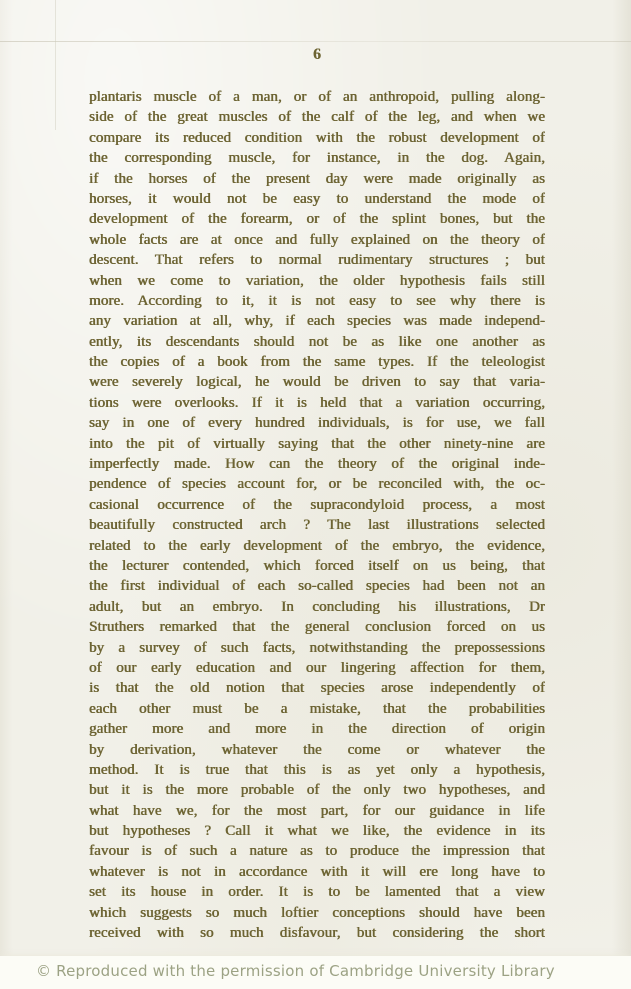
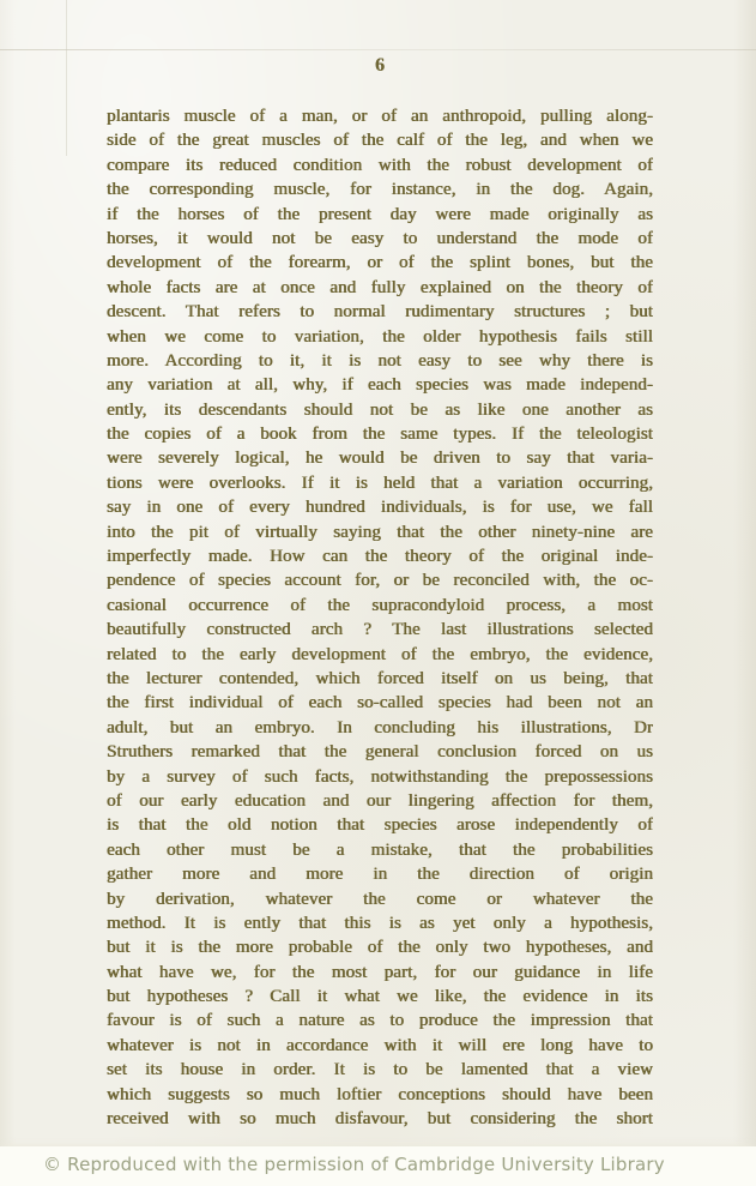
  6
  plantaris muscle of a man, or of an anthropoid, pulling along-
  side of the great muscles of the calf of the leg, and when we
  compare its reduced condition with the robust development of
  the corresponding muscle, for instance, in the dog. Again,
  if the horses of the present day were made originally as
  horses, it would not be easy to understand the mode of
  development of the forearm, or of the splint bones, but the
  whole facts are at once and fully explained on the theory of
  descent. That refers to normal rudimentary structures ; but
  when we come to variation, the older hypothesis fails still
  more. According to it, it is not easy to see why there is
  any variation at all, why, if each species was made independ-
  ently, its descendants should not be as like one another as
  the copies of a book from the same types. If the teleologist
  were severely logical, he would be driven to say that varia-
  tions were overlooks. If it is held that a variation occurring,
  say in one of every hundred individuals, is for use, we fall
  into the pit of virtually saying that the other ninety-nine are
  imperfectly made. How can the theory of the original inde-
  pendence of species account for, or be reconciled with, the oc-
  casional occurrence of the supracondyloid process, a most
  beautifully constructed arch ? The last illustrations selected
  related to the early development of the embryo, the evidence,
  the lecturer contended, which forced itself on us being, that
  the first individual of each so-called species had been not an
  adult, but an embryo. In concluding his illustrations, Dr
  Struthers remarked that the general conclusion forced on us
  by a survey of such facts, notwithstanding the prepossessions
  of our early education and our lingering affection for them,
  is that the old notion that species arose independently of
  each other must be a mistake, that the probabilities
  gather more and more in the direction of origin
  by derivation, whatever the come or whatever the
- method. It is true that this is as yet only a hypothesis,
+ method. It is ently that this is as yet only a hypothesis,
  but it is the more probable of the only two hypotheses, and
  what have we, for the most part, for our guidance in life
  but hypotheses ? Call it what we like, the evidence in its
  favour is of such a nature as to produce the impression that
  whatever is not in accordance with it will ere long have to
  set its house in order. It is to be lamented that a view
  which suggests so much loftier conceptions should have been
  received with so much disfavour, but considering the short
  © Reproduced with the permission of Cambridge University Library
